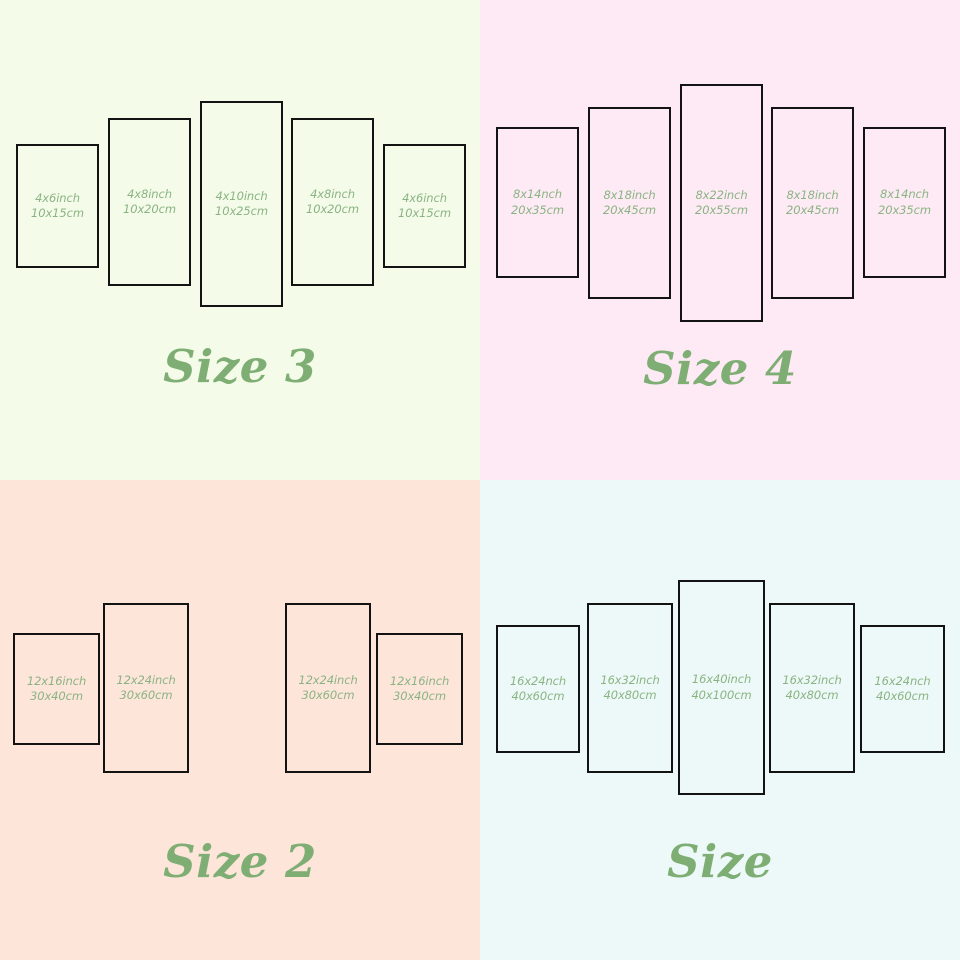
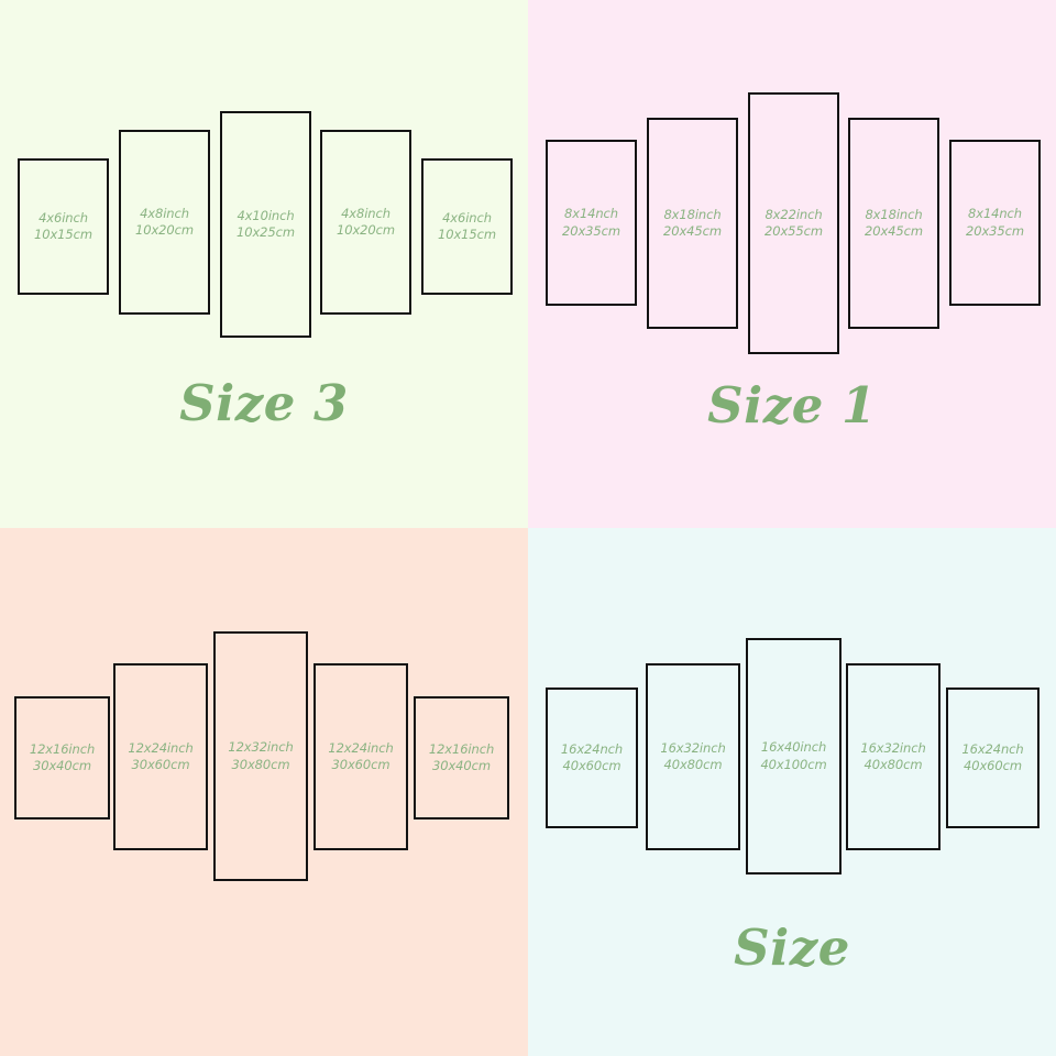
  4x6inch
  10x15cm
  4x8inch
  10x20cm
  4x10inch
  10x25cm
  4x8inch
  10x20cm
  4x6inch
  10x15cm
  Size 3
  8x14nch
  20x35cm
  8x18inch
  20x45cm
  8x22inch
  20x55cm
  8x18inch
  20x45cm
  8x14nch
  20x35cm
- Size 4
+ Size 1
  12x16inch
  30x40cm
  12x24inch
  30x60cm
+ 12x32inch
+ 30x80cm
  12x24inch
  30x60cm
  12x16inch
  30x40cm
- Size 2
  16x24nch
  40x60cm
  16x32inch
  40x80cm
  16x40inch
  40x100cm
  16x32inch
  40x80cm
  16x24nch
  40x60cm
  Size
